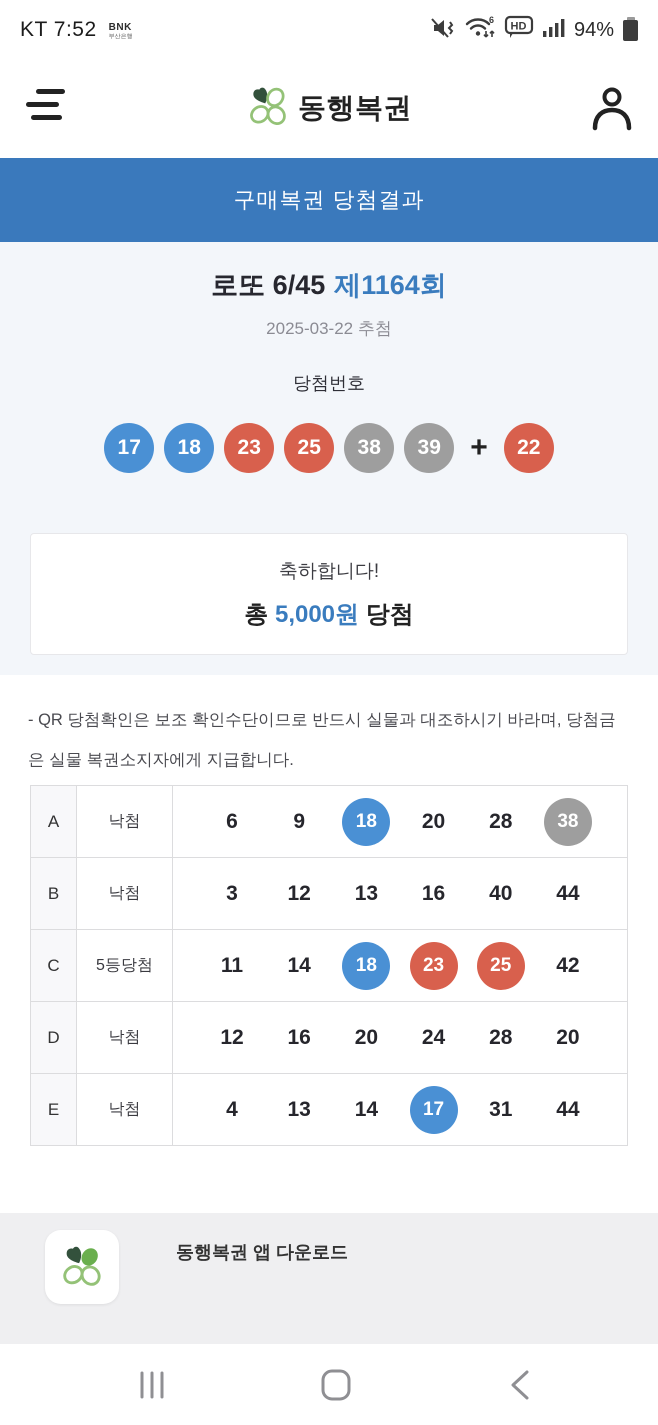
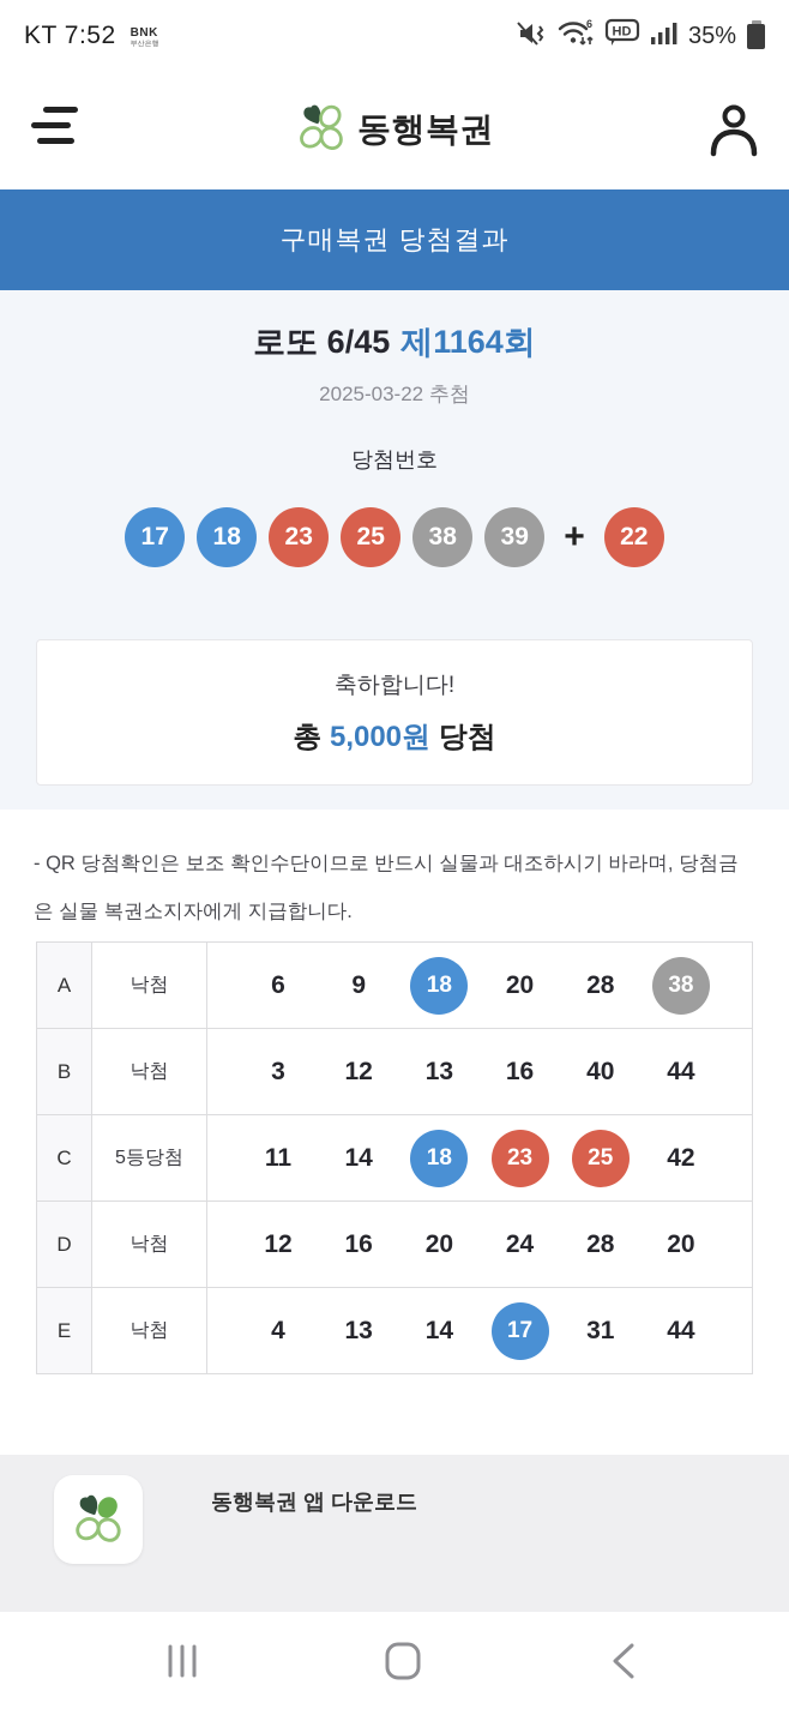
  KT 7:52
  BNK
  6
  HD
- 94%
+ 35%
  동행복권
  구매복권 당첨결과
  로또 6/45 제1164회
  2025-03-22 추첨
  당첨번호
  17
  18
  23
  25
  38
  39
  +
  22
  축하합니다!
  총 5,000원 당첨
  - QR 당첨확인은 보조 확인수단이므로 반드시 실물과 대조하시기 바라며, 당첨금은 실물 복권소지자에게 지급합니다.
  A	낙첨	6 9 18 20 28 38
  B	낙첨	3 12 13 16 40 44
  C	5등당첨	11 14 18 23 25 42
  D	낙첨	12 16 20 24 28 20
  E	낙첨	4 13 14 17 31 44
  동행복권 앱 다운로드
